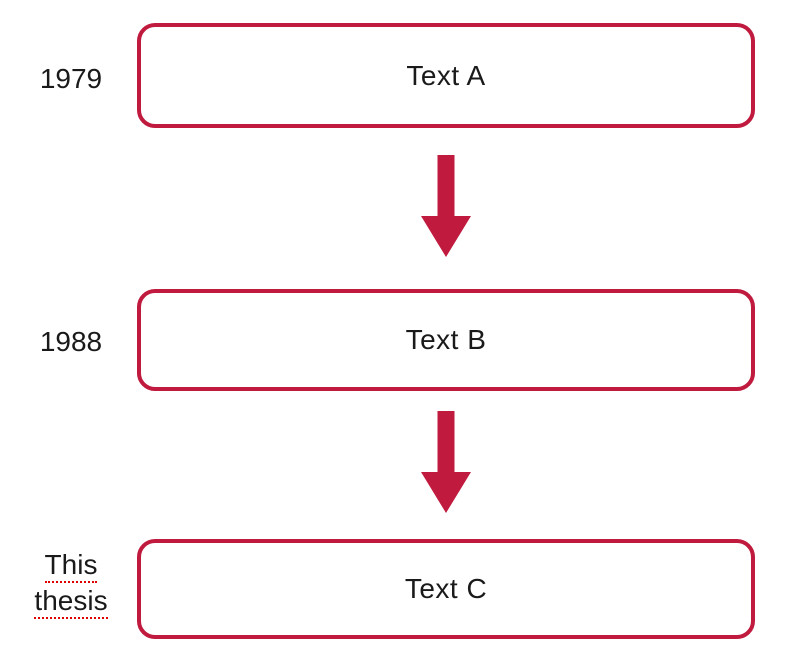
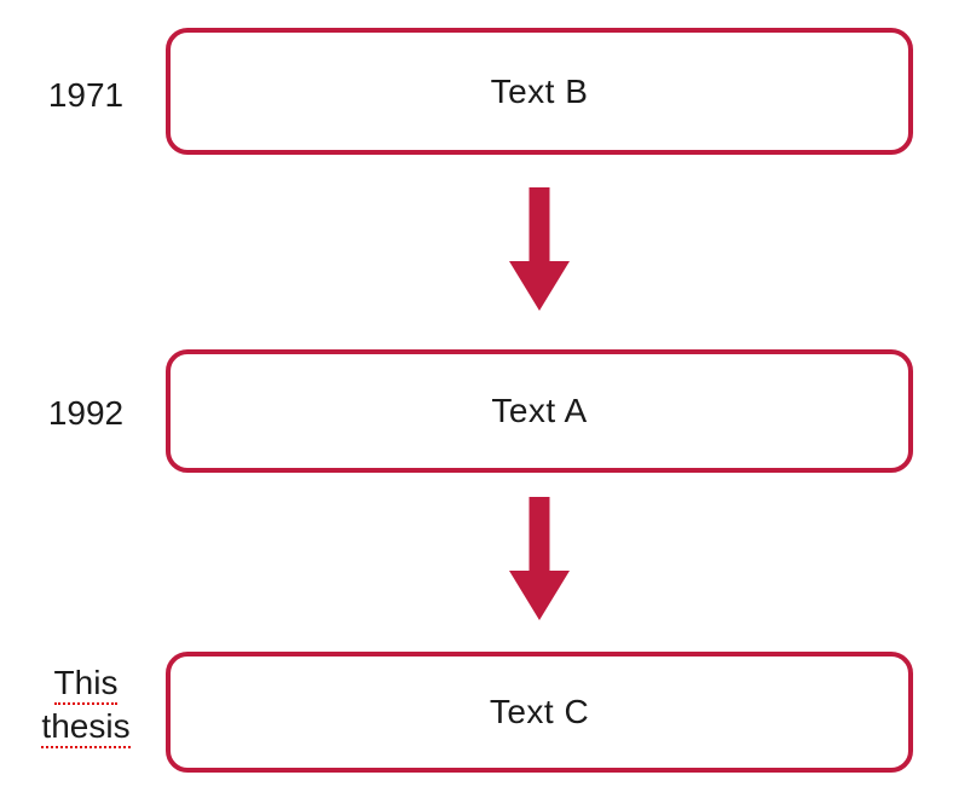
- 1979
+ 1971
- Text A
+ Text B
- 1988
+ 1992
- Text B
+ Text A
  This
  thesis
  Text C
